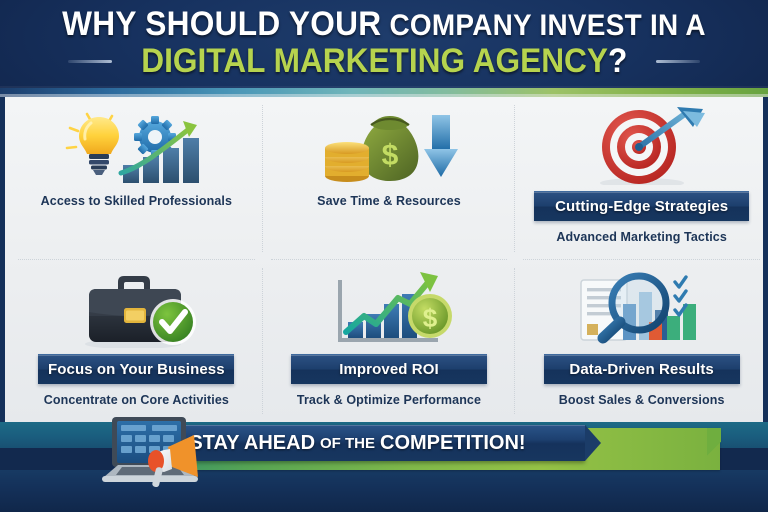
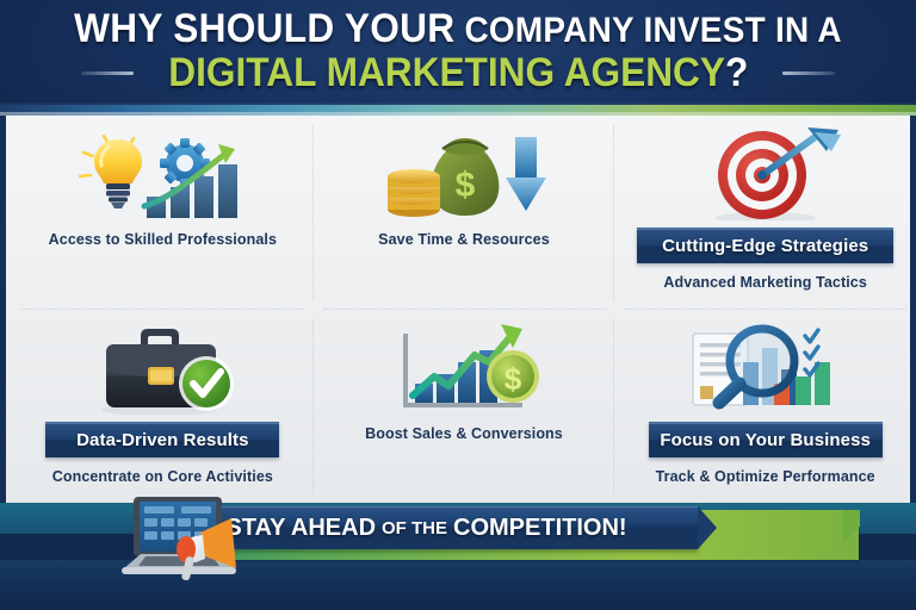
  WHY SHOULD YOUR COMPANY INVEST IN A
  DIGITAL MARKETING AGENCY?
  Access to Skilled Professionals
  $
  Save Time & Resources
  Cutting-Edge Strategies
  Advanced Marketing Tactics
- Focus on Your Business
+ Data-Driven Results
  Concentrate on Core Activities
  $
- Improved ROI
- Track & Optimize Performance
+ Boost Sales & Conversions
- Data-Driven Results
+ Focus on Your Business
- Boost Sales & Conversions
+ Track & Optimize Performance
  STAY AHEAD
  OF THE
  COMPETITION!
